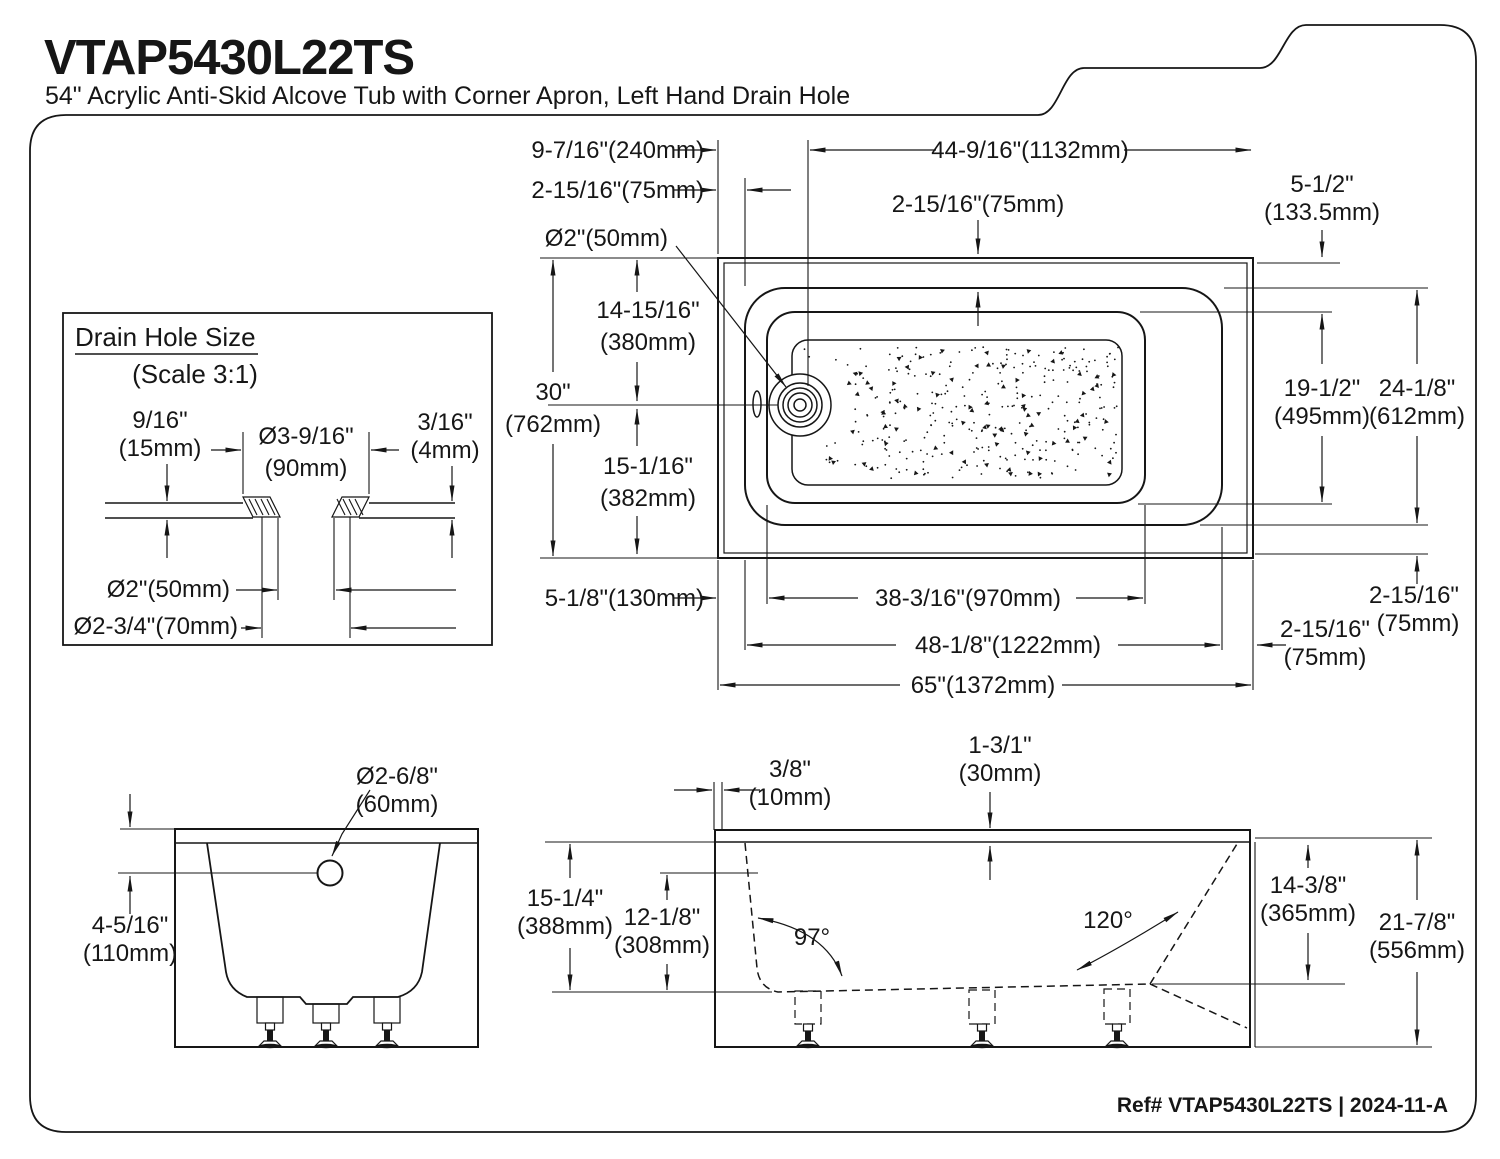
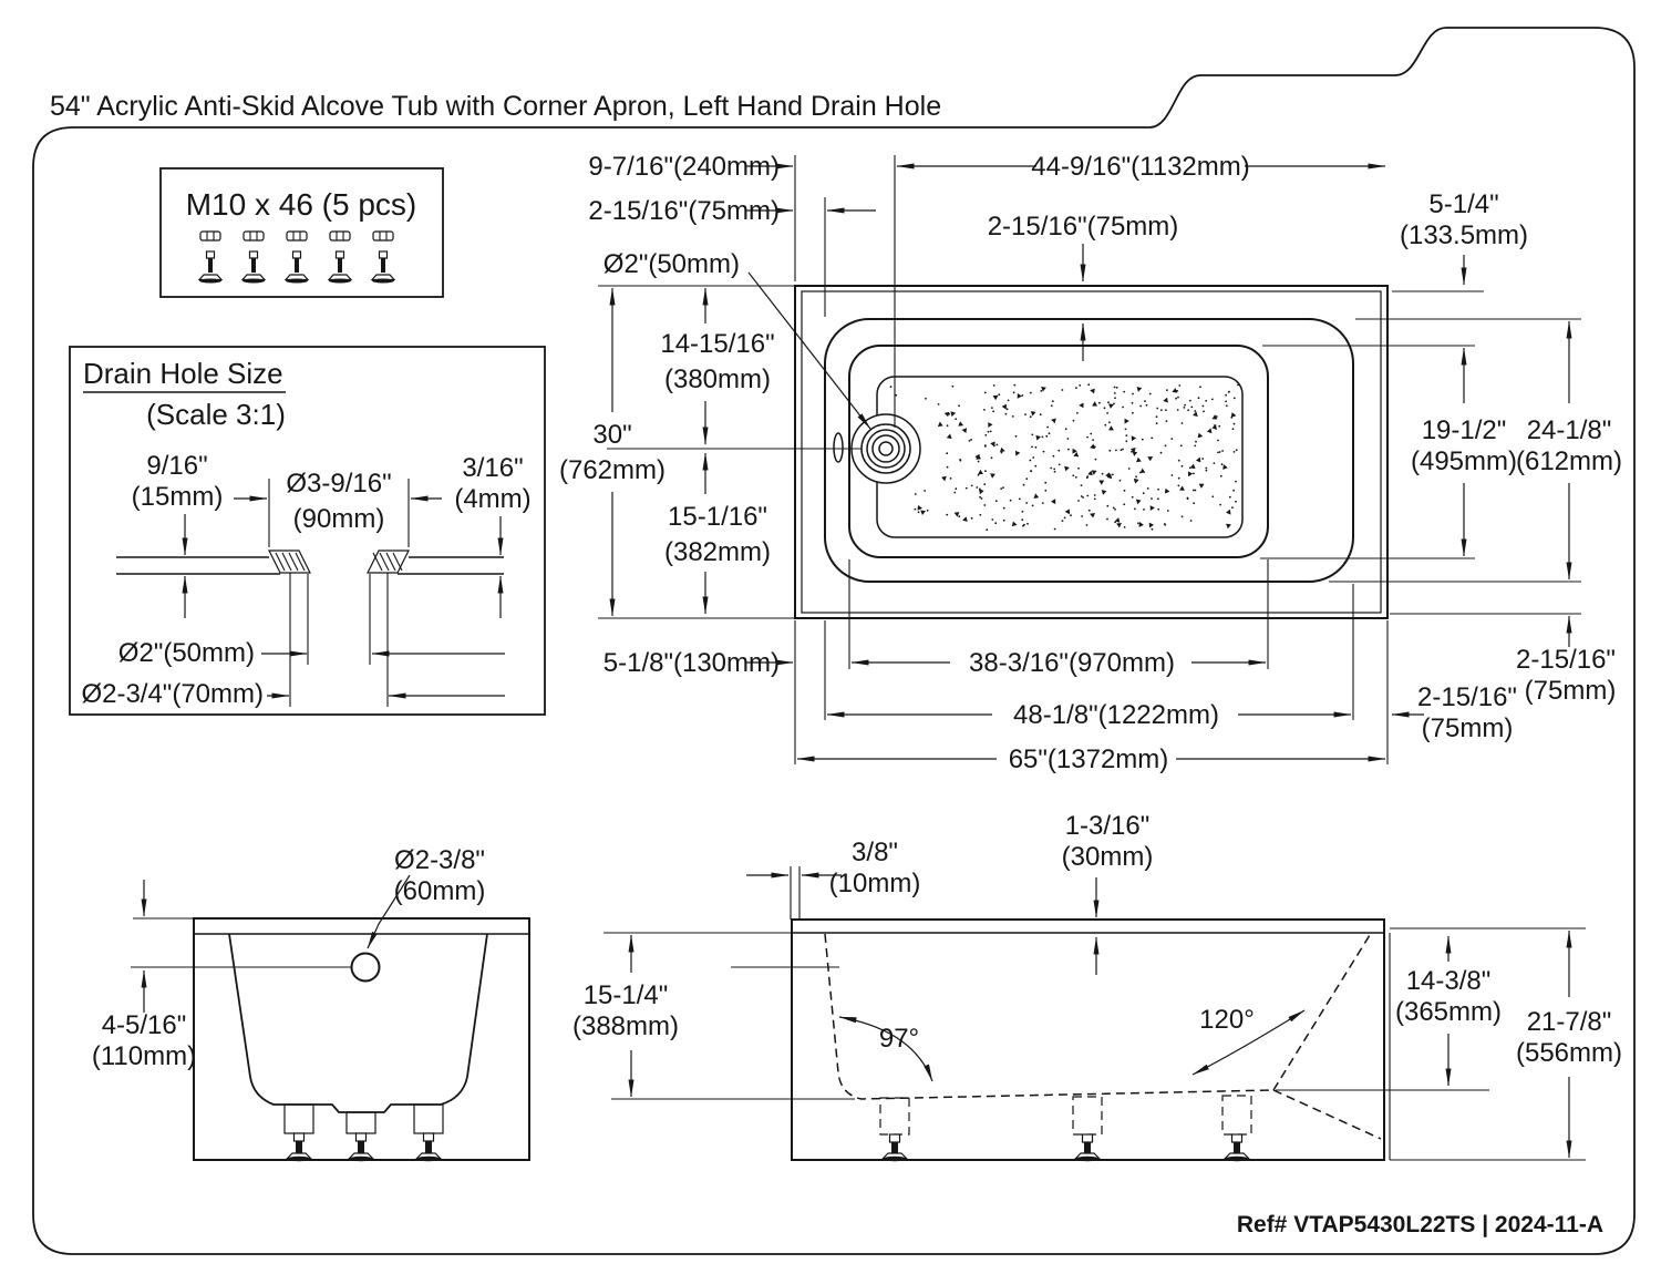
- VTAP5430L22TS
  54" Acrylic Anti-Skid Alcove Tub with Corner Apron, Left Hand Drain Hole
+ M10 x 46 (5 pcs)
  Drain Hole Size
  (Scale 3:1)
  9/16"
  (15mm)
  Ø3-9/16"
  (90mm)
  3/16"
  (4mm)
  Ø2"(50mm)
  Ø2-3/4"(70mm)
  9-7/16"(240m
  44-9/16"(1132mm
  2-15/16"(75m
  Ø2"(50mm)
  2-15/16"(75mm)
- 5-1/2"
+ 5-1/4"
  (133.5mm)
  30"
  (762mm)
  14-15/16"
  (380mm)
  15-1/16"
  (382mm)
  19-1/2"
  (495mm)
  24-1/8"
  (612mm)
  2-15/16"
  (75mm)
  5-1/8"(130m
  38-3/16"(970mm)
  48-1/8"(1222mm)
  2-15/16"
  (75mm)
  65"(1372mm)
  4-5/16"
  (110mm)
- Ø2-6/8"
+ Ø2-3/8"
  (60mm)
  3/8"
  (10mm)
- 1-3/1"
+ 1-3/16"
  (30mm)
  15-1/4"
  (388mm)
- 12-1/8"
- (308mm)
  97°
  120°
  14-3/8"
  (365mm)
  21-7/8"
  (556mm)
  Ref# VTAP5430L22TS | 2024-11-A
